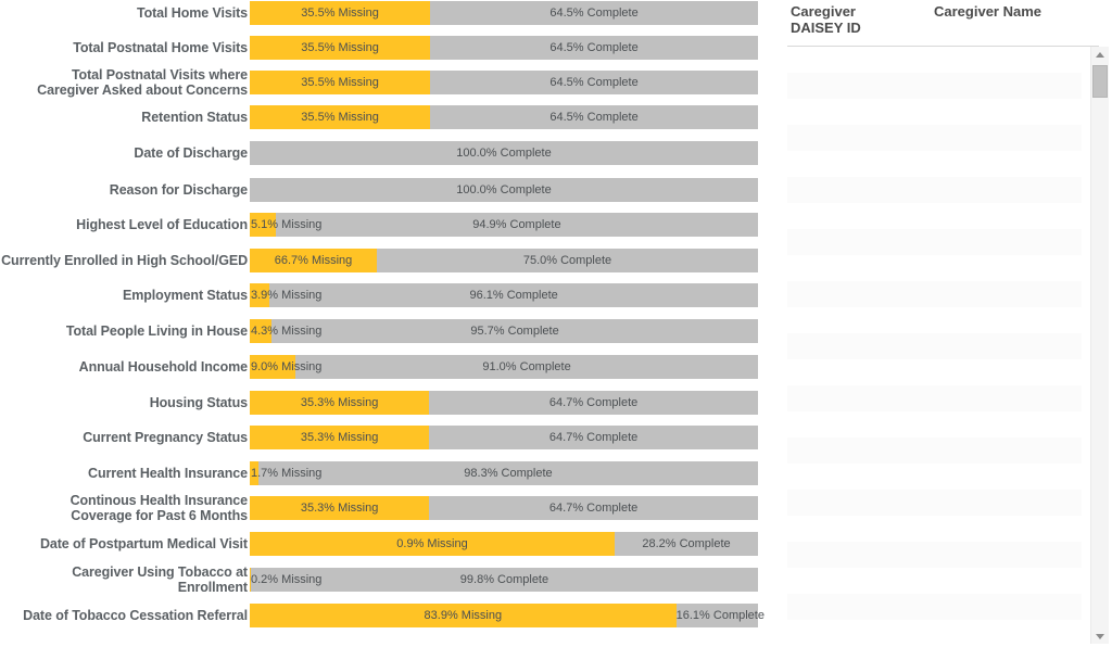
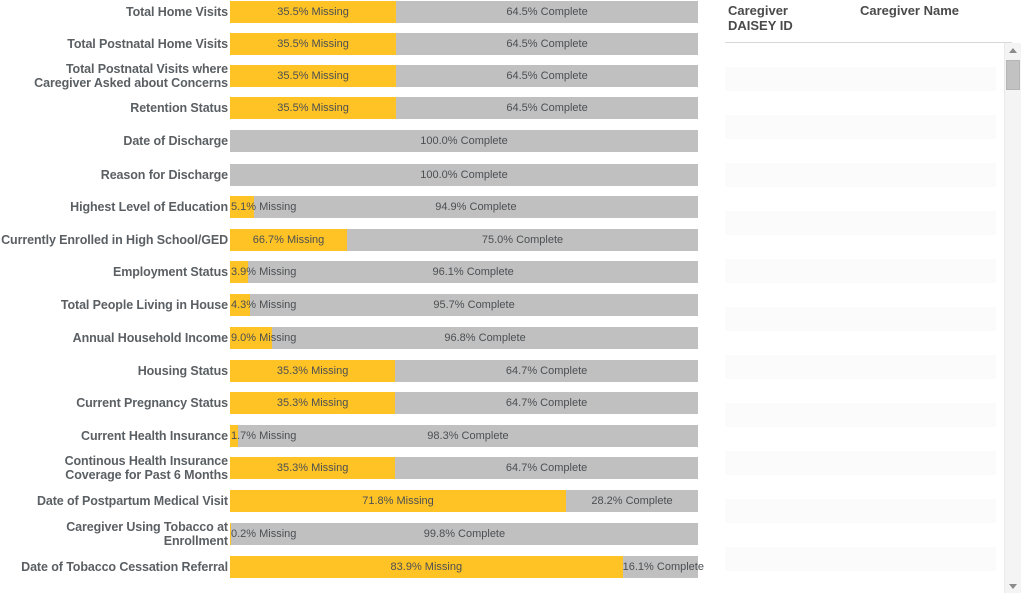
  Total Home Visits
  35.5% Missing
  64.5% Complete
  Total Postnatal Home Visits
  35.5% Missing
  64.5% Complete
  Total Postnatal Visits where
  Caregiver Asked about Concerns
  35.5% Missing
  64.5% Complete
  Retention Status
  35.5% Missing
  64.5% Complete
  Date of Discharge
  100.0% Complete
  Reason for Discharge
  100.0% Complete
  Highest Level of Education
  94.9% Complete
  Currently Enrolled in High School/GED
  66.7% Missing
  75.0% Complete
  Employment Status
  96.1% Complete
  Total People Living in House
  95.7% Complete
  Annual Household Income
- 91.0% Complete
+ 96.8% Complete
  Housing Status
  35.3% Missing
  64.7% Complete
  Current Pregnancy Status
  35.3% Missing
  64.7% Complete
  Current Health Insurance
  98.3% Complete
  Continous Health Insurance
  Coverage for Past 6 Months
  35.3% Missing
  64.7% Complete
  Date of Postpartum Medical Visit
- 0.9% Missing
+ 71.8% Missing
  28.2% Complete
  Caregiver Using Tobacco at
  Enrollment
  99.8% Complete
  Date of Tobacco Cessation Referral
  83.9% Missing
  16.1% Complete
  Caregiver
  DAISEY ID
  Caregiver Name
